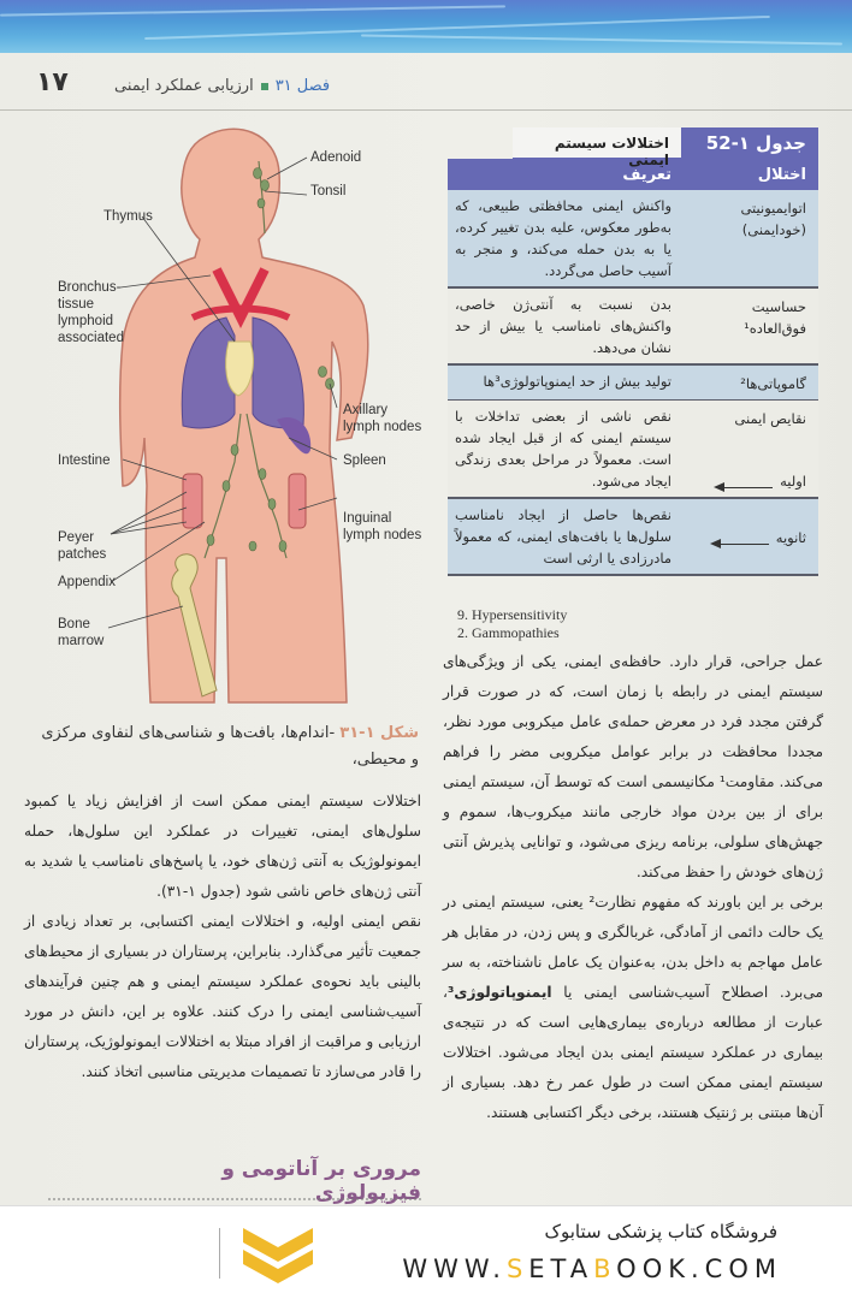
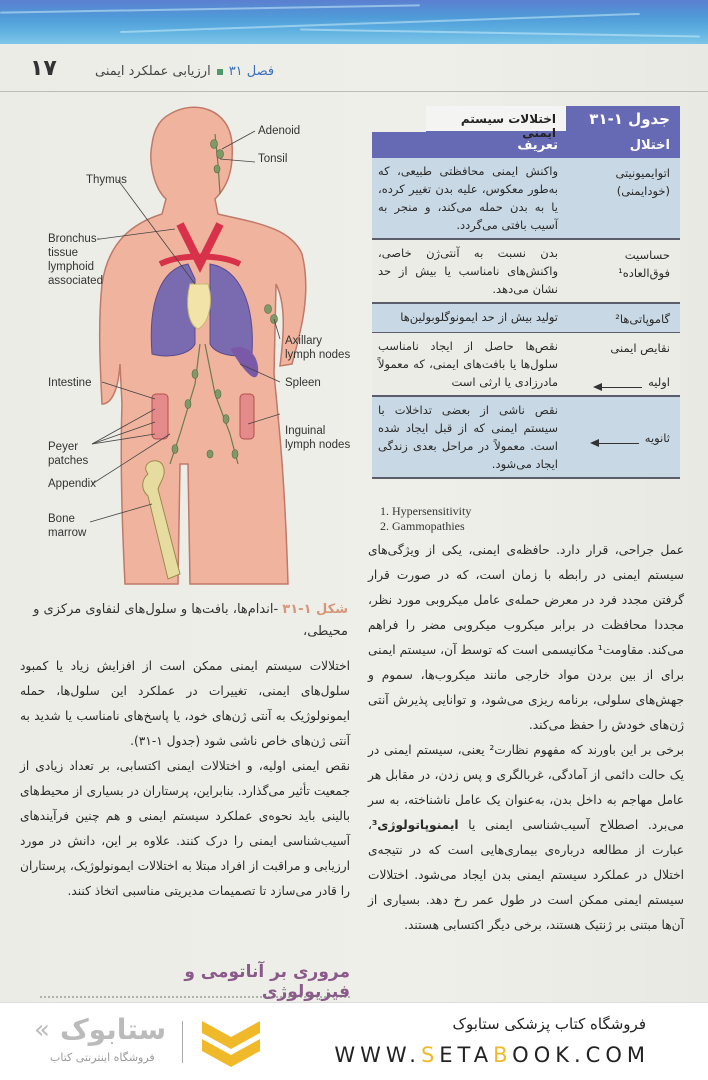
  ۱۷
  فصل ۳۱
  ارزیابی عملکرد ایمنی
  Adenoid
  Tonsil
  Thymus
  Bronchus-
  tissue
  lymphoid
  associated
  Axillary
  lymph nodes
  Spleen
  Intestine
  Inguinal
  lymph nodes
  Peyer
  patches
  Appendix
  Bone
  marrow
- شکل ۱-۳۱ -اندام‌ها، بافت‌ها و شناسی‌های لنفاوی مرکزی و محیطی،
+ شکل ۱-۳۱ -اندام‌ها، بافت‌ها و سلول‌های لنفاوی مرکزی و محیطی،
  اختلالات سیستم ایمنی ممکن است از افزایش زیاد یا کمبود سلول‌های ایمنی، تغییرات در عملکرد این سلول‌ها، حمله ایمونولوژیک به آنتی ژن‌های خود، یا پاسخ‌های نامناسب یا شدید به آنتی ژن‌های خاص ناشی شود (جدول ۱-۳۱).
  نقص ایمنی اولیه، و اختلالات ایمنی اکتسابی، بر تعداد زیادی از جمعیت تأثیر می‌گذارد. بنابراین، پرستاران در بسیاری از محیط‌های بالینی باید نحوه‌ی عملکرد سیستم ایمنی و هم چنین فرآیندهای آسیب‌شناسی ایمنی را درک کنند. علاوه بر این، دانش در مورد ارزیابی و مراقبت از افراد مبتلا به اختلالات ایمونولوژیک، پرستاران را قادر می‌سازد تا تصمیمات مدیریتی مناسبی اتخاذ کنند.
  مروری بر آناتومی و فیزیولوژی
- جدول ۱-52
+ جدول ۱-۳۱
  اختلالات سیستم ایمنی
  اختلال
  تعریف
  اتوایمیونیتی (خودایمنی)
- واکنش ایمنی محافظتی طبیعی، که به‌طور معکوس، علیه بدن تغییر کرده، یا به بدن حمله می‌کند، و منجر به آسیب حاصل می‌گردد.
+ واکنش ایمنی محافظتی طبیعی، که به‌طور معکوس، علیه بدن تغییر کرده، یا به بدن حمله می‌کند، و منجر به آسیب بافتی می‌گردد.
  حساسیت فوق‌العاده¹
  بدن نسبت به آنتی‌ژن خاصی، واکنش‌های نامناسب یا بیش از حد نشان می‌دهد.
  گاموپاتی‌ها²
- تولید بیش از حد ایمنوپاتولوژی³‌ها
+ تولید بیش از حد ایمونوگلوبولین‌ها
  نقایص ایمنی
  اولیه
- نقص ناشی از بعضی تداخلات با سیستم ایمنی که از قبل ایجاد شده است. معمولاً در مراحل بعدی زندگی ایجاد می‌شود.
+ نقص‌ها حاصل از ایجاد نامناسب سلول‌ها یا بافت‌های ایمنی، که معمولاً مادرزادی یا ارثی است
  ثانویه
- نقص‌ها حاصل از ایجاد نامناسب سلول‌ها یا بافت‌های ایمنی، که معمولاً مادرزادی یا ارثی است
+ نقص ناشی از بعضی تداخلات با سیستم ایمنی که از قبل ایجاد شده است. معمولاً در مراحل بعدی زندگی ایجاد می‌شود.
- 9. Hypersensitivity
+ 1. Hypersensitivity
  2. Gammopathies
- عمل جراحی، قرار دارد. حافظه‌ی ایمنی، یکی از ویژگی‌های سیستم ایمنی در رابطه با زمان است، که در صورت قرار گرفتن مجدد فرد در معرض حمله‌ی عامل میکروبی مورد نظر، مجددا محافظت در برابر عوامل میکروبی مضر را فراهم می‌کند. مقاومت¹ مکانیسمی است که توسط آن، سیستم ایمنی برای از بین بردن مواد خارجی مانند میکروب‌ها، سموم و جهش‌های سلولی، برنامه ریزی می‌شود، و توانایی پذیرش آنتی ژن‌های خودش را حفظ می‌کند.
+ عمل جراحی، قرار دارد. حافظه‌ی ایمنی، یکی از ویژگی‌های سیستم ایمنی در رابطه با زمان است، که در صورت قرار گرفتن مجدد فرد در معرض حمله‌ی عامل میکروبی مورد نظر، مجددا محافظت در برابر میکروب میکروبی مضر را فراهم می‌کند. مقاومت¹ مکانیسمی است که توسط آن، سیستم ایمنی برای از بین بردن مواد خارجی مانند میکروب‌ها، سموم و جهش‌های سلولی، برنامه ریزی می‌شود، و توانایی پذیرش آنتی ژن‌های خودش را حفظ می‌کند.
- برخی بر این باورند که مفهوم نظارت² یعنی، سیستم ایمنی در یک حالت دائمی از آمادگی، غربالگری و پس زدن، در مقابل هر عامل مهاجم به داخل بدن، به‌عنوان یک عامل ناشناخته، به سر می‌برد. اصطلاح آسیب‌شناسی ایمنی یا ایمنوپاتولوژی³، عبارت از مطالعه درباره‌ی بیماری‌هایی است که در نتیجه‌ی بیماری در عملکرد سیستم ایمنی بدن ایجاد می‌شود. اختلالات سیستم ایمنی ممکن است در طول عمر رخ دهد. بسیاری از آن‌ها مبتنی بر ژنتیک هستند، برخی دیگر اکتسابی هستند.
+ برخی بر این باورند که مفهوم نظارت² یعنی، سیستم ایمنی در یک حالت دائمی از آمادگی، غربالگری و پس زدن، در مقابل هر عامل مهاجم به داخل بدن، به‌عنوان یک عامل ناشناخته، به سر می‌برد. اصطلاح آسیب‌شناسی ایمنی یا ایمنوپاتولوژی³، عبارت از مطالعه درباره‌ی بیماری‌هایی است که در نتیجه‌ی اختلال در عملکرد سیستم ایمنی بدن ایجاد می‌شود. اختلالات سیستم ایمنی ممکن است در طول عمر رخ دهد. بسیاری از آن‌ها مبتنی بر ژنتیک هستند، برخی دیگر اکتسابی هستند.
+ «
+ ستابوک
+ فروشگاه اینترنتی کتاب
  فروشگاه کتاب پزشکی ستابوک
  WWW.SETABOOK.COM
